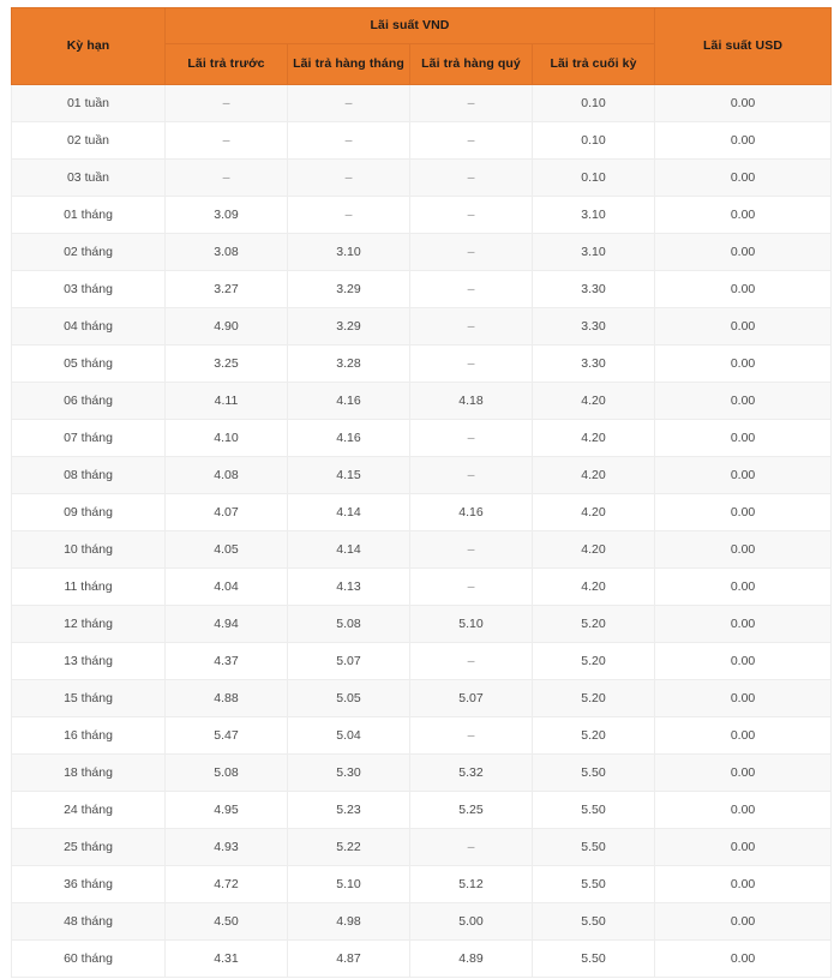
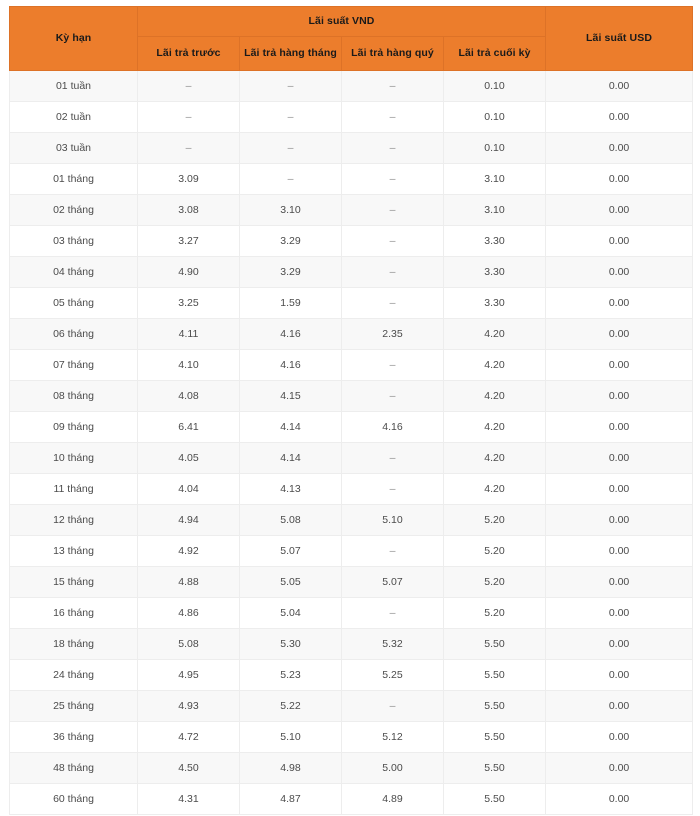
  Kỳ hạn	Lãi suất VND	Lãi suất USD
  Lãi trả trước	Lãi trả hàng tháng	Lãi trả hàng quý	Lãi trả cuối kỳ
  01 tuần	–	–	–	0.10	0.00
  02 tuần	–	–	–	0.10	0.00
  03 tuần	–	–	–	0.10	0.00
  01 tháng	3.09	–	–	3.10	0.00
  02 tháng	3.08	3.10	–	3.10	0.00
  03 tháng	3.27	3.29	–	3.30	0.00
  04 tháng	4.90	3.29	–	3.30	0.00
- 05 tháng	3.25	3.28	–	3.30	0.00
+ 05 tháng	3.25	1.59	–	3.30	0.00
- 06 tháng	4.11	4.16	4.18	4.20	0.00
+ 06 tháng	4.11	4.16	2.35	4.20	0.00
  07 tháng	4.10	4.16	–	4.20	0.00
  08 tháng	4.08	4.15	–	4.20	0.00
- 09 tháng	4.07	4.14	4.16	4.20	0.00
+ 09 tháng	6.41	4.14	4.16	4.20	0.00
  10 tháng	4.05	4.14	–	4.20	0.00
  11 tháng	4.04	4.13	–	4.20	0.00
  12 tháng	4.94	5.08	5.10	5.20	0.00
- 13 tháng	4.37	5.07	–	5.20	0.00
+ 13 tháng	4.92	5.07	–	5.20	0.00
  15 tháng	4.88	5.05	5.07	5.20	0.00
- 16 tháng	5.47	5.04	–	5.20	0.00
+ 16 tháng	4.86	5.04	–	5.20	0.00
  18 tháng	5.08	5.30	5.32	5.50	0.00
  24 tháng	4.95	5.23	5.25	5.50	0.00
  25 tháng	4.93	5.22	–	5.50	0.00
  36 tháng	4.72	5.10	5.12	5.50	0.00
  48 tháng	4.50	4.98	5.00	5.50	0.00
  60 tháng	4.31	4.87	4.89	5.50	0.00
